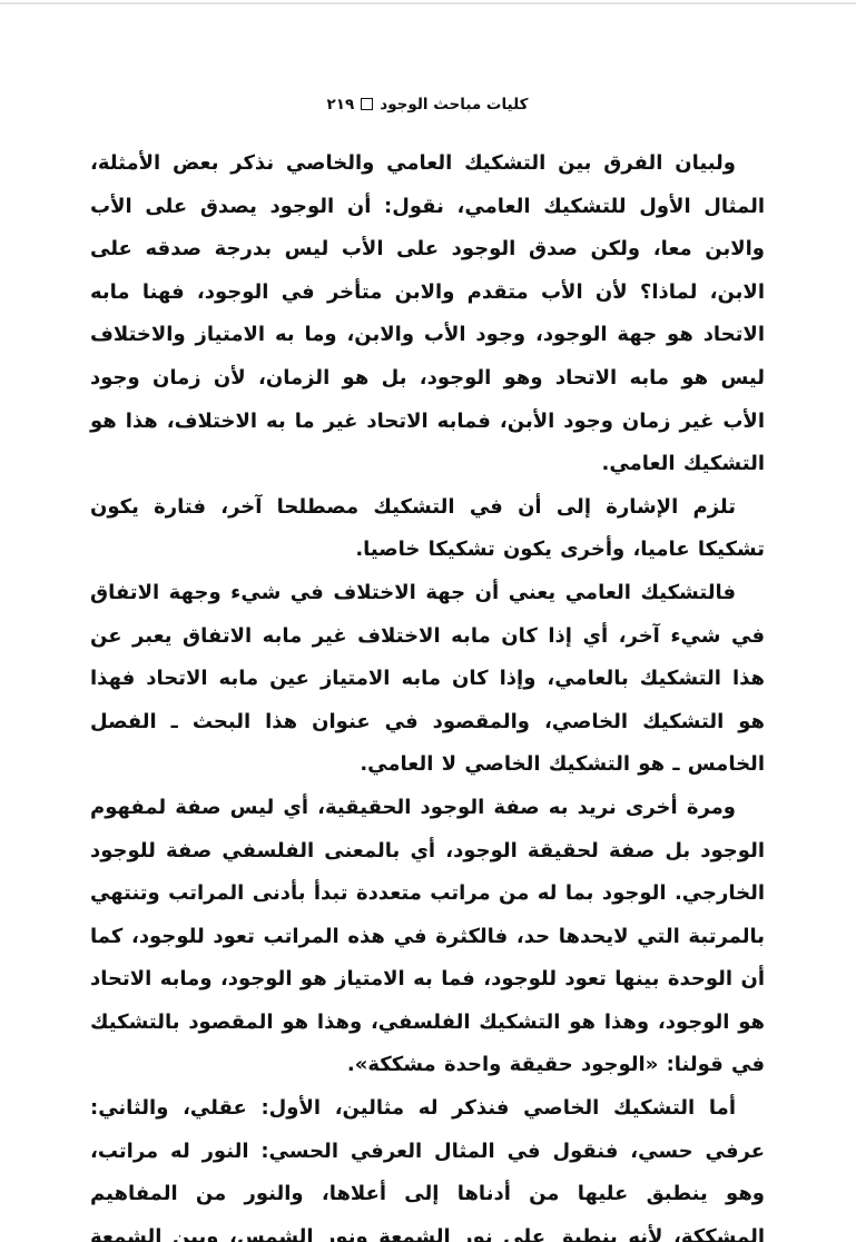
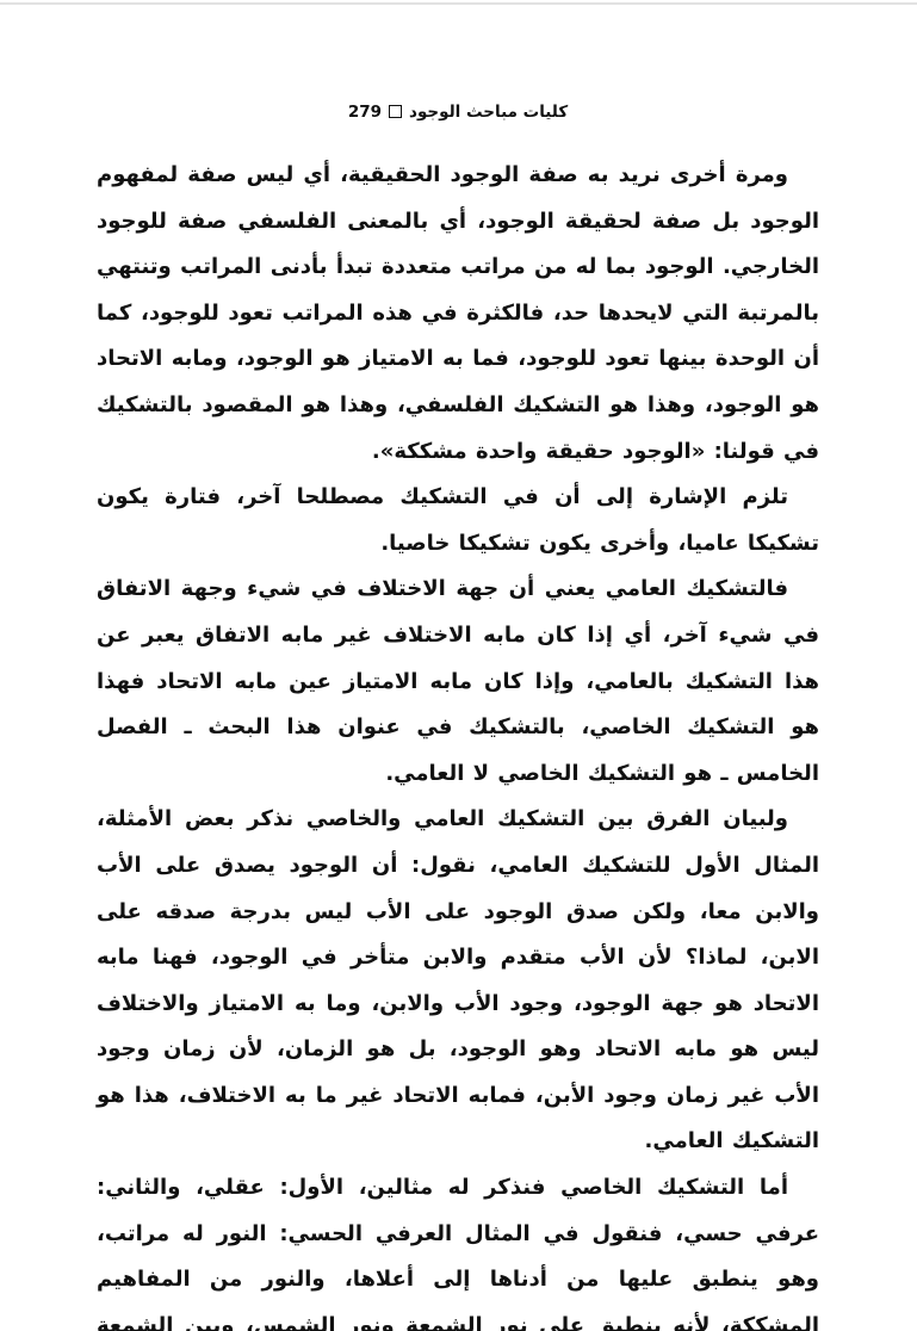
- كليات مباحث الوجود٢١٩
+ كليات مباحث الوجود279
- ولبيان الفرق بين التشكيك العامي والخاصي نذكر بعض الأمثلة، المثال الأول للتشكيك العامي، نقول: أن الوجود يصدق على الأب والابن معا، ولكن صدق الوجود على الأب ليس بدرجة صدقه على الابن، لماذا؟ لأن الأب متقدم والابن متأخر في الوجود، فهنا مابه الاتحاد هو جهة الوجود، وجود الأب والابن، وما به الامتياز والاختلاف ليس هو مابه الاتحاد وهو الوجود، بل هو الزمان، لأن زمان وجود الأب غير زمان وجود الأبن، فمابه الاتحاد غير ما به الاختلاف، هذا هو التشكيك العامي.
+ ومرة أخرى نريد به صفة الوجود الحقيقية، أي ليس صفة لمفهوم الوجود بل صفة لحقيقة الوجود، أي بالمعنى الفلسفي صفة للوجود الخارجي. الوجود بما له من مراتب متعددة تبدأ بأدنى المراتب وتنتهي بالمرتبة التي لايحدها حد، فالكثرة في هذه المراتب تعود للوجود، كما أن الوحدة بينها تعود للوجود، فما به الامتياز هو الوجود، ومابه الاتحاد هو الوجود، وهذا هو التشكيك الفلسفي، وهذا هو المقصود بالتشكيك في قولنا: «الوجود حقيقة واحدة مشككة».
  تلزم الإشارة إلى أن في التشكيك مصطلحا آخر، فتارة يكون تشكيكا عاميا، وأخرى يكون تشكيكا خاصيا.
- فالتشكيك العامي يعني أن جهة الاختلاف في شيء وجهة الاتفاق في شيء آخر، أي إذا كان مابه الاختلاف غير مابه الاتفاق يعبر عن هذا التشكيك بالعامي، وإذا كان مابه الامتياز عين مابه الاتحاد فهذا هو التشكيك الخاصي، والمقصود في عنوان هذا البحث ـ الفصل الخامس ـ هو التشكيك الخاصي لا العامي.
+ فالتشكيك العامي يعني أن جهة الاختلاف في شيء وجهة الاتفاق في شيء آخر، أي إذا كان مابه الاختلاف غير مابه الاتفاق يعبر عن هذا التشكيك بالعامي، وإذا كان مابه الامتياز عين مابه الاتحاد فهذا هو التشكيك الخاصي، بالتشكيك في عنوان هذا البحث ـ الفصل الخامس ـ هو التشكيك الخاصي لا العامي.
- ومرة أخرى نريد به صفة الوجود الحقيقية، أي ليس صفة لمفهوم الوجود بل صفة لحقيقة الوجود، أي بالمعنى الفلسفي صفة للوجود الخارجي. الوجود بما له من مراتب متعددة تبدأ بأدنى المراتب وتنتهي بالمرتبة التي لايحدها حد، فالكثرة في هذه المراتب تعود للوجود، كما أن الوحدة بينها تعود للوجود، فما به الامتياز هو الوجود، ومابه الاتحاد هو الوجود، وهذا هو التشكيك الفلسفي، وهذا هو المقصود بالتشكيك في قولنا: «الوجود حقيقة واحدة مشككة».
+ ولبيان الفرق بين التشكيك العامي والخاصي نذكر بعض الأمثلة، المثال الأول للتشكيك العامي، نقول: أن الوجود يصدق على الأب والابن معا، ولكن صدق الوجود على الأب ليس بدرجة صدقه على الابن، لماذا؟ لأن الأب متقدم والابن متأخر في الوجود، فهنا مابه الاتحاد هو جهة الوجود، وجود الأب والابن، وما به الامتياز والاختلاف ليس هو مابه الاتحاد وهو الوجود، بل هو الزمان، لأن زمان وجود الأب غير زمان وجود الأبن، فمابه الاتحاد غير ما به الاختلاف، هذا هو التشكيك العامي.
  أما التشكيك الخاصي فنذكر له مثالين، الأول: عقلي، والثاني: عرفي حسي، فنقول في المثال العرفي الحسي: النور له مراتب، وهو ينطبق عليها من أدناها إلى أعلاها، والنور من المفاهيم المشككة، لأنه ينطبق على نور الشمعة ونور الشمس، وبين الشمعة
